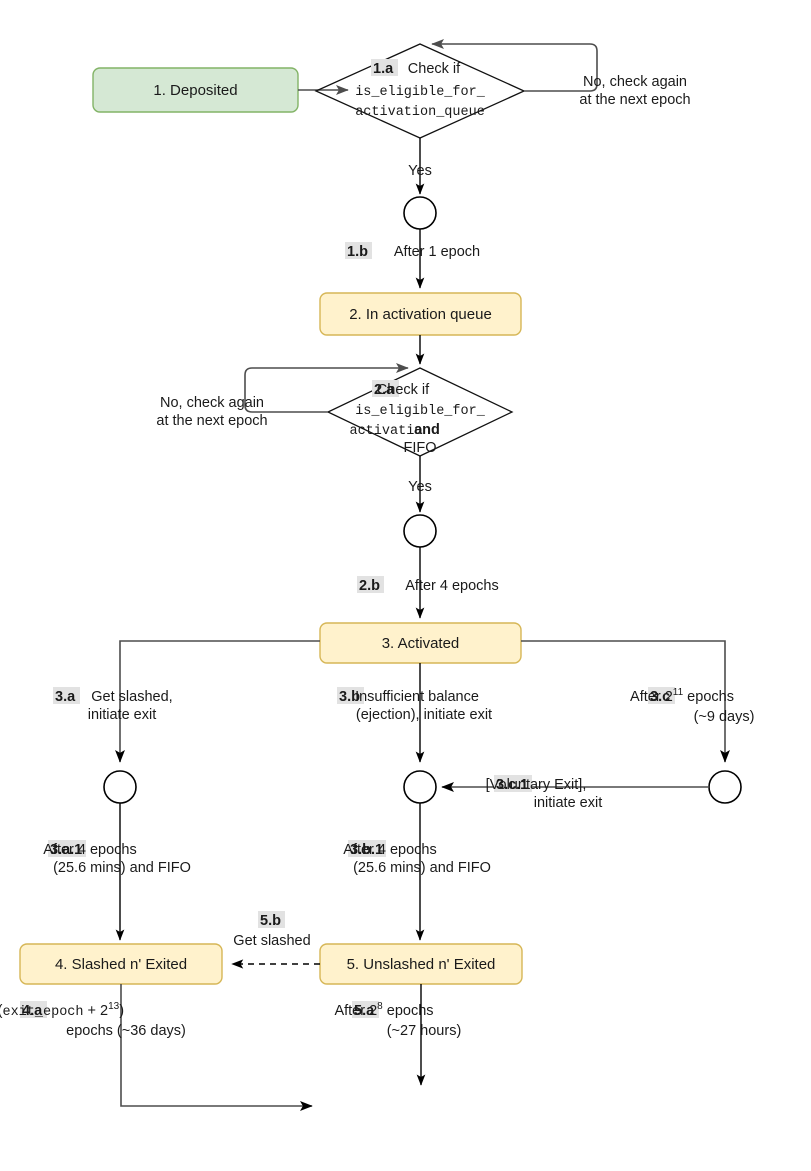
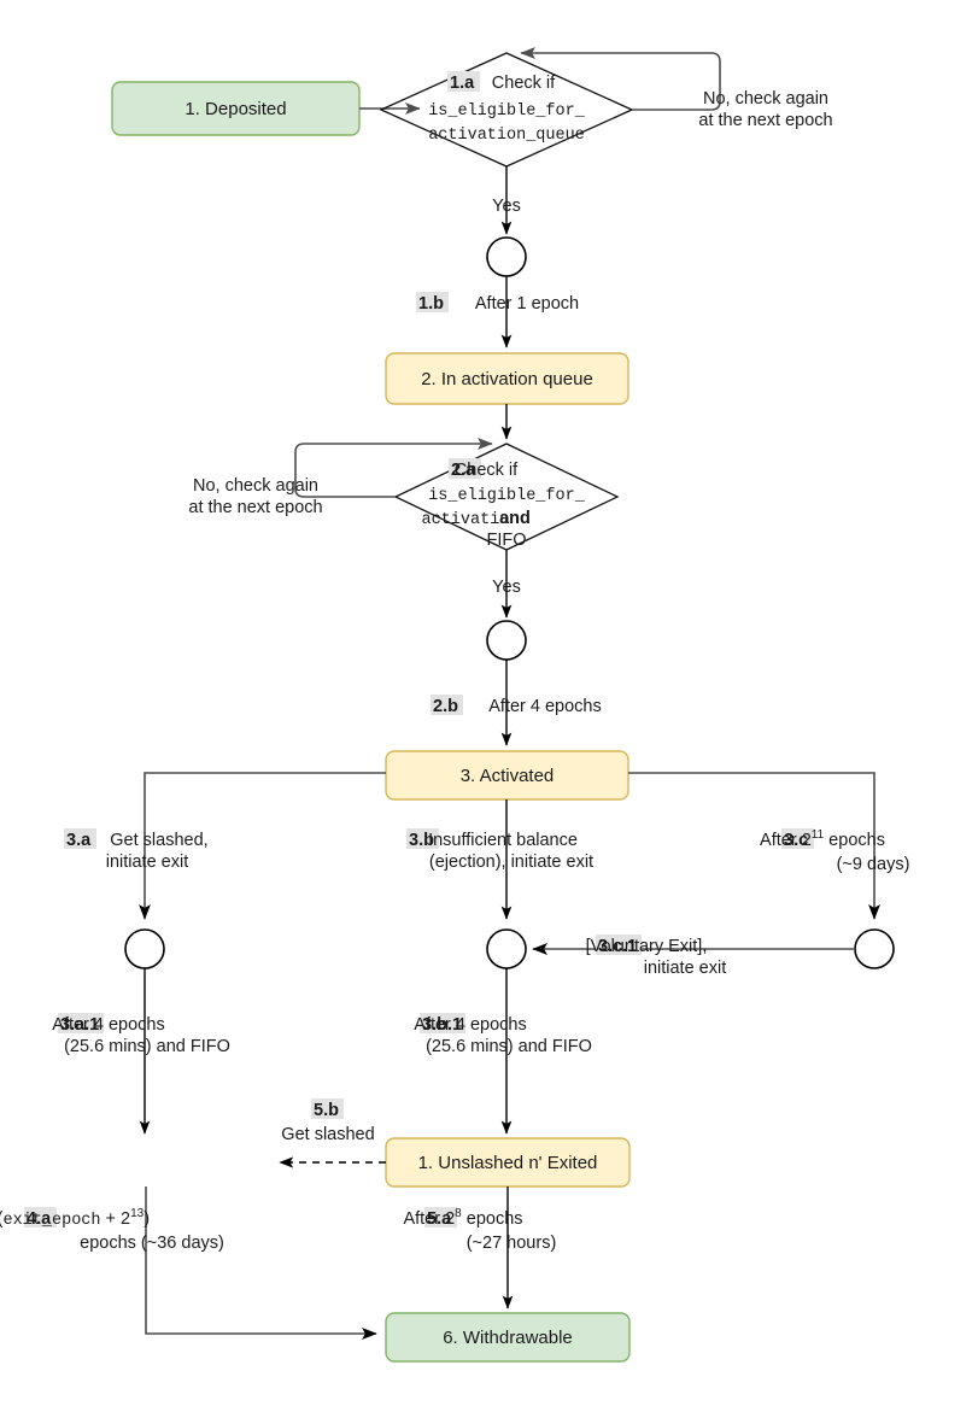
  1. Deposited
  1.a
  Check if
  is_eligible_for_
  activation_queue
  No, check again
  at the next epoch
  Yes
  1.b
  After 1 epoch
  2. In activation queue
  2.a
  Check if
  is_eligible_for_
  activation
  and
  FIFO
  No, check again
  at the next epoch
  Yes
  2.b
  After 4 epochs
  3. Activated
  3.a
  Get slashed,
  initiate exit
  3.b
  Insufficient balance
  (ejection), initiate exit
  3.c
  After 211 epochs
  (~9 days)
  3.c.1
  [Voluntary Exit],
  initiate exit
  3.a.1
  After 4 epochs
  (25.6 mins) and FIFO
  3.b.1
  After 4 epochs
  (25.6 mins) and FIFO
- 4. Slashed n' Exited
- 5. Unslashed n' Exited
+ 1. Unslashed n' Exited
  5.b
  Get slashed
  4.a
  (exit_epoch + 213)
  epochs (~36 days)
  5.a
  After 28 epochs
  (~27 hours)
+ 6. Withdrawable
